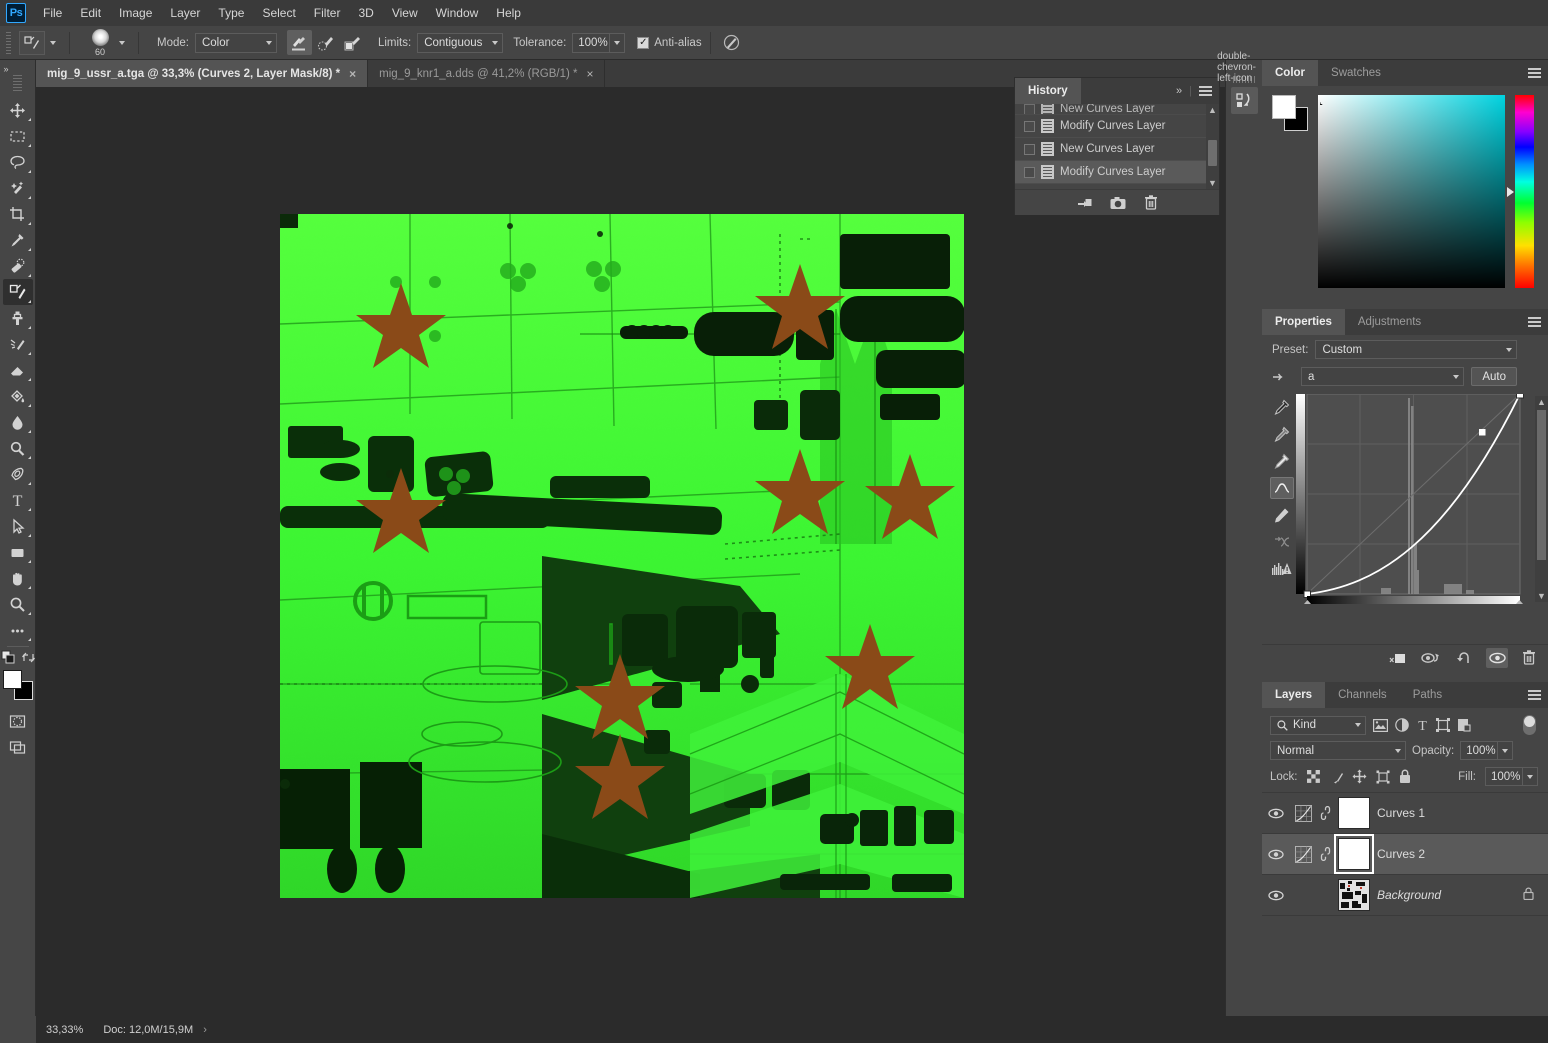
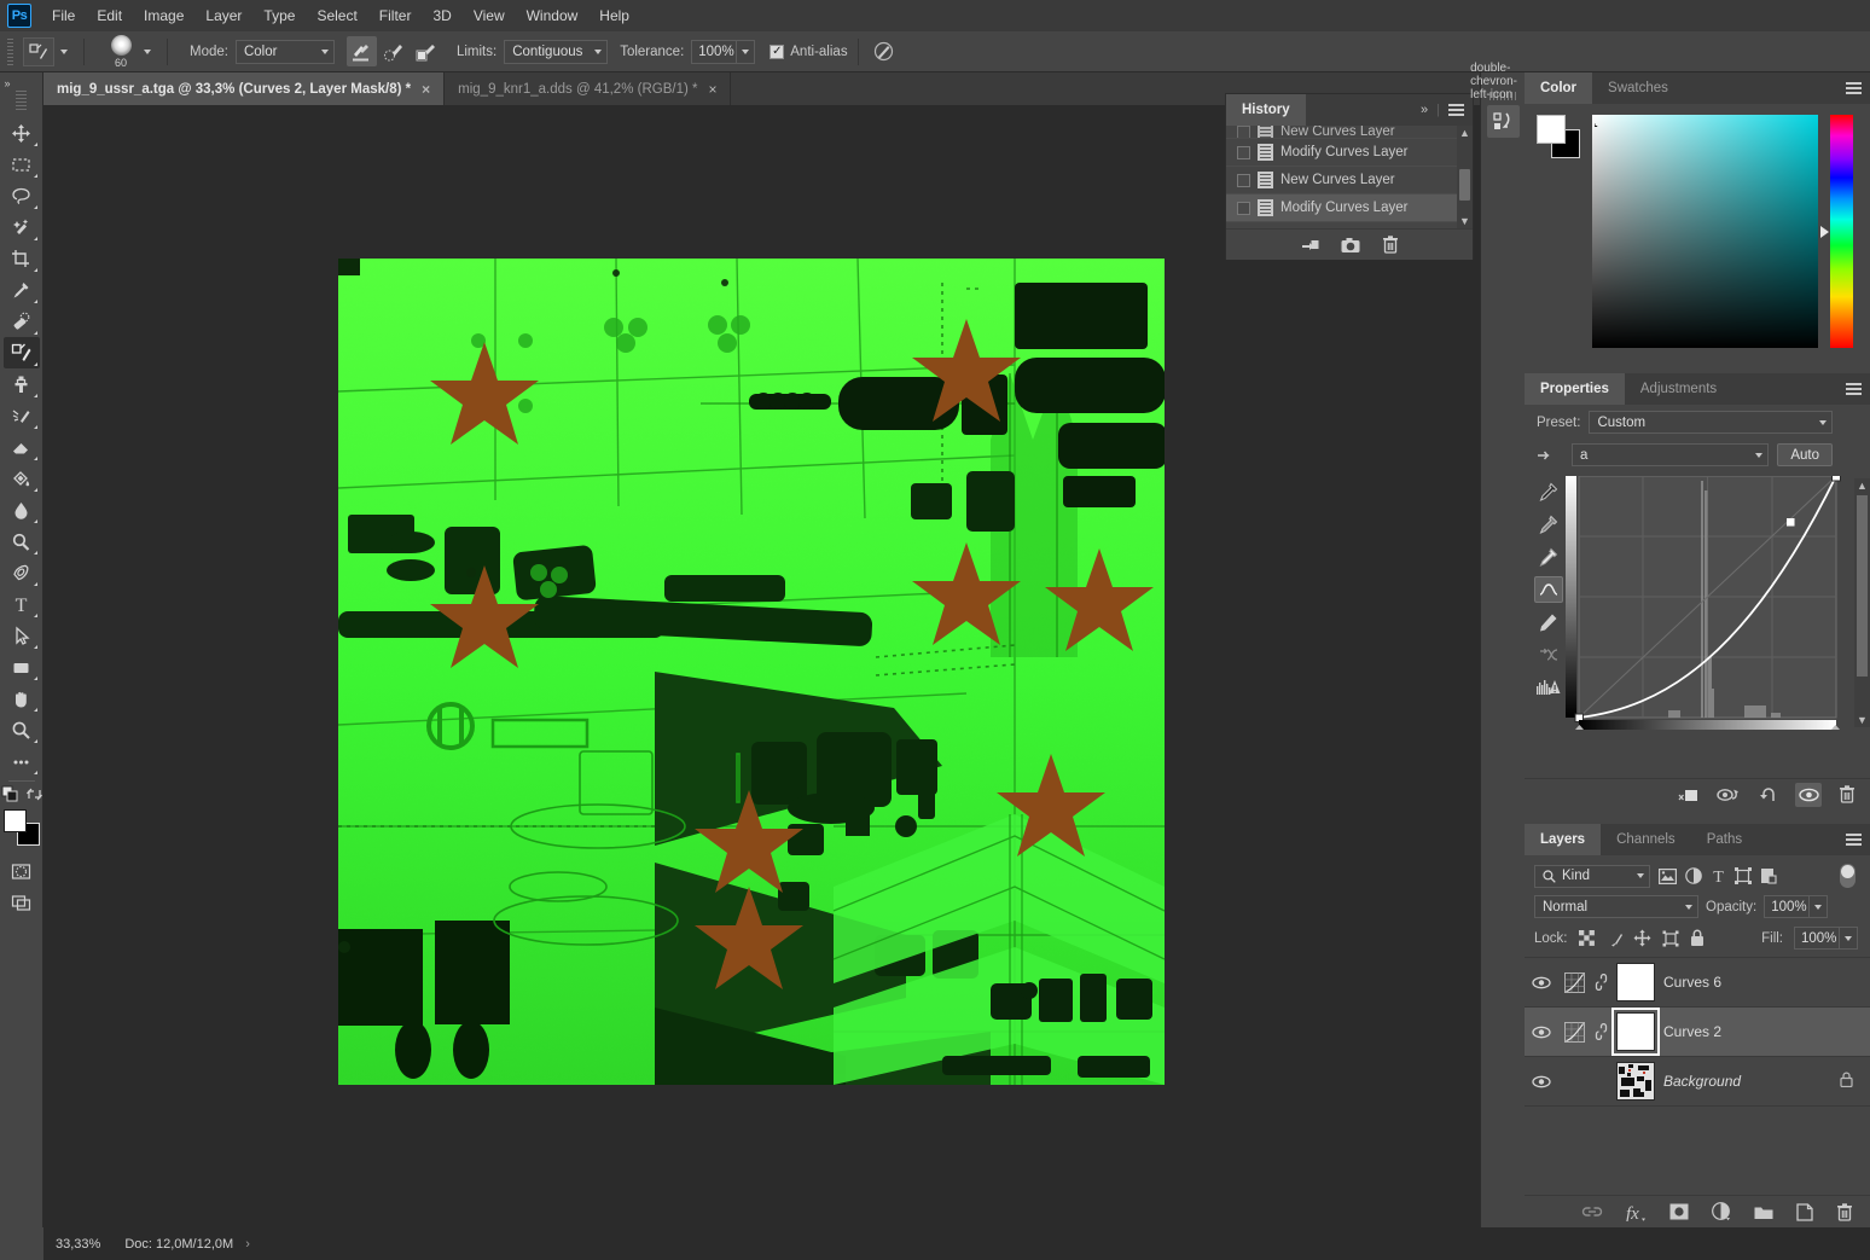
  Ps
  File
  Edit
  Image
  Layer
  Type
  Select
  Filter
  3D
  View
  Window
  Help
  60
  Mode:
  Color
  Limits:
  Contiguous
  Tolerance:
  100%
  ✓
  Anti-alias
  mig_9_ussr_a.tga @ 33,3% (Curves 2, Layer Mask/8) *
  ×
  mig_9_knr1_a.dds @ 41,2% (RGB/1) *
  ×
  »
  T
  History
  »
  |
  New Curves Layer
  Modify Curves Layer
  New Curves Layer
  Modify Curves Layer
  ▲
  ▼
  double-chevron-left-icon
  Color
  Swatches
  Properties
  Adjustments
  Preset:
  Custom
  a
  Auto
  ▲
  ▼
  Layers
  Channels
  Paths
  Kind
  T
  Normal
  Opacity:
  100%
  Lock:
  Fill:
  100%
- Curves 1
+ Curves 6
  Curves 2
  Background
+ fx
  33,33%
- Doc: 12,0M/15,9M
+ Doc: 12,0M/12,0M
  ›
